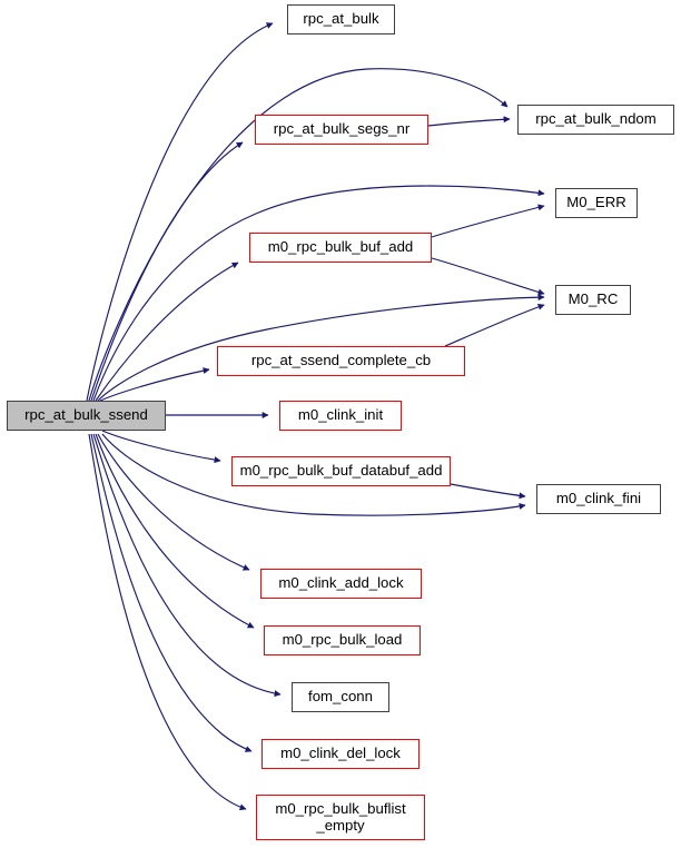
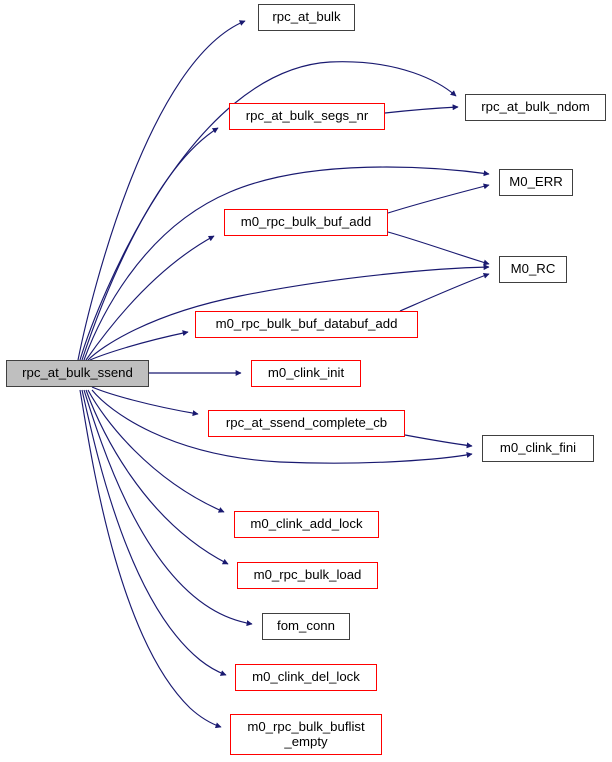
  rpc_at_bulk_ssend
  rpc_at_bulk
  rpc_at_bulk_ndom
  rpc_at_bulk_segs_nr
  M0_ERR
  m0_rpc_bulk_buf_add
  M0_RC
- rpc_at_ssend_complete_cb
+ m0_rpc_bulk_buf_databuf_add
  m0_clink_init
- m0_rpc_bulk_buf_databuf_add
+ rpc_at_ssend_complete_cb
  m0_clink_fini
  m0_clink_add_lock
  m0_rpc_bulk_load
  fom_conn
  m0_clink_del_lock
  m0_rpc_bulk_buflist
  _empty
